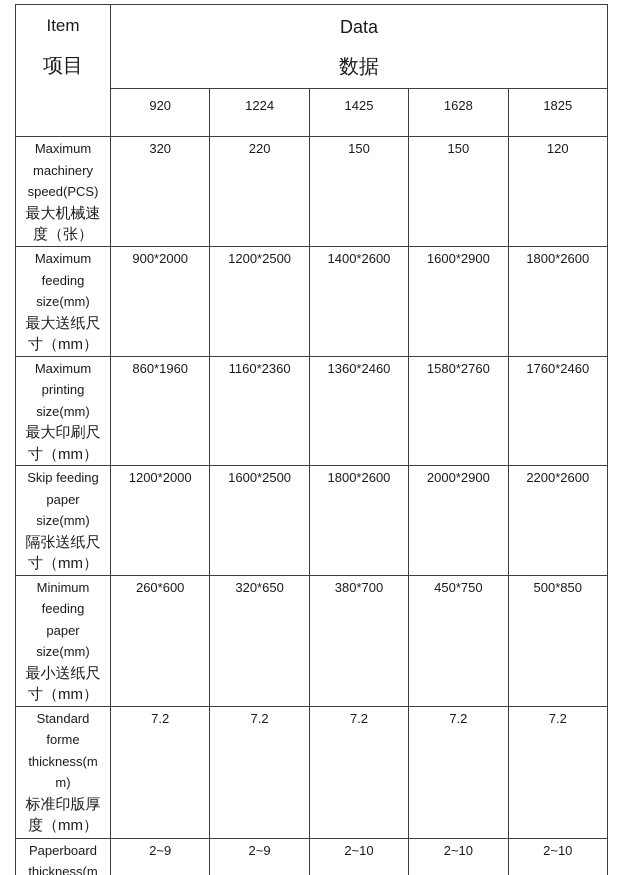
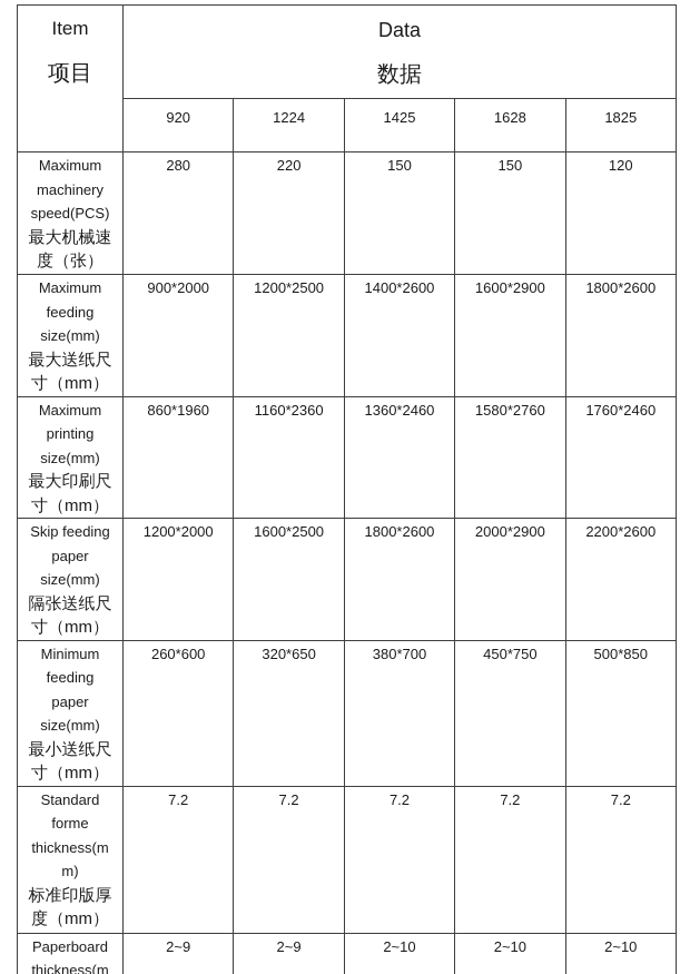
  Item 项目	Data 数据
  920	1224	1425	1628	1825
- Maximum machinery speed(PCS)最大机械速度（张）	320	220	150	150	120
+ Maximum machinery speed(PCS)最大机械速度（张）	280	220	150	150	120
  Maximum feeding size(mm)最大送纸尺寸（mm）	900*2000	1200*2500	1400*2600	1600*2900	1800*2600
  Maximum printing size(mm)最大印刷尺寸（mm）	860*1960	1160*2360	1360*2460	1580*2760	1760*2460
  Skip feeding paper size(mm)隔张送纸尺寸（mm）	1200*2000	1600*2500	1800*2600	2000*2900	2200*2600
  Minimum feeding paper size(mm)最小送纸尺寸（mm）	260*600	320*650	380*700	450*750	500*850
  Standard forme thickness(mm)标准印版厚度（mm）	7.2	7.2	7.2	7.2	7.2
  Paperboard thickness(m	2~9	2~9	2~10	2~10	2~10
